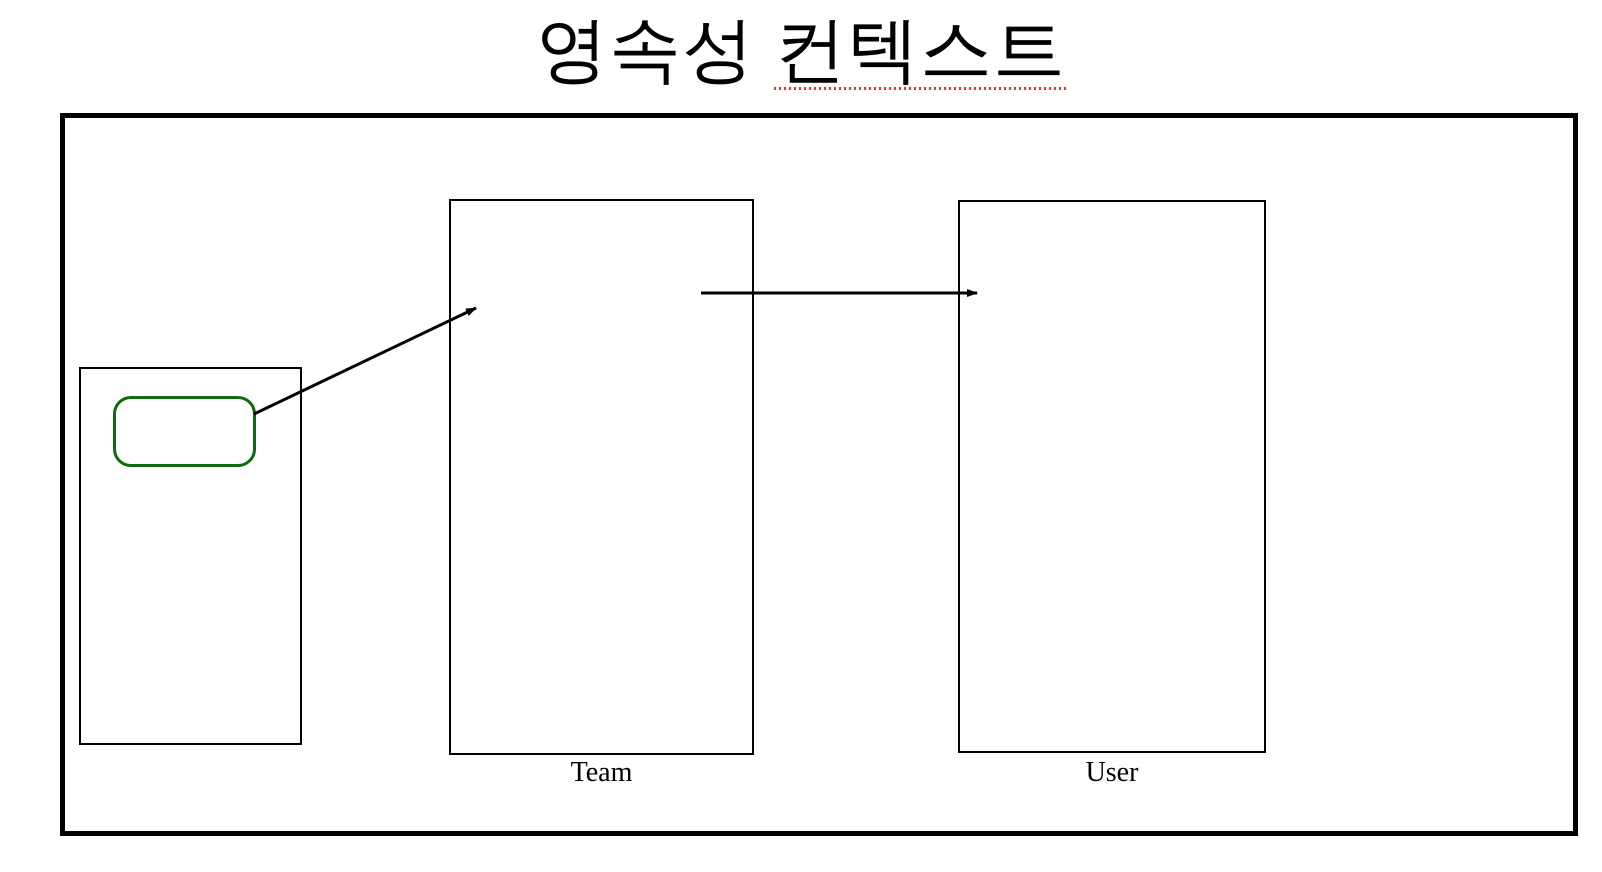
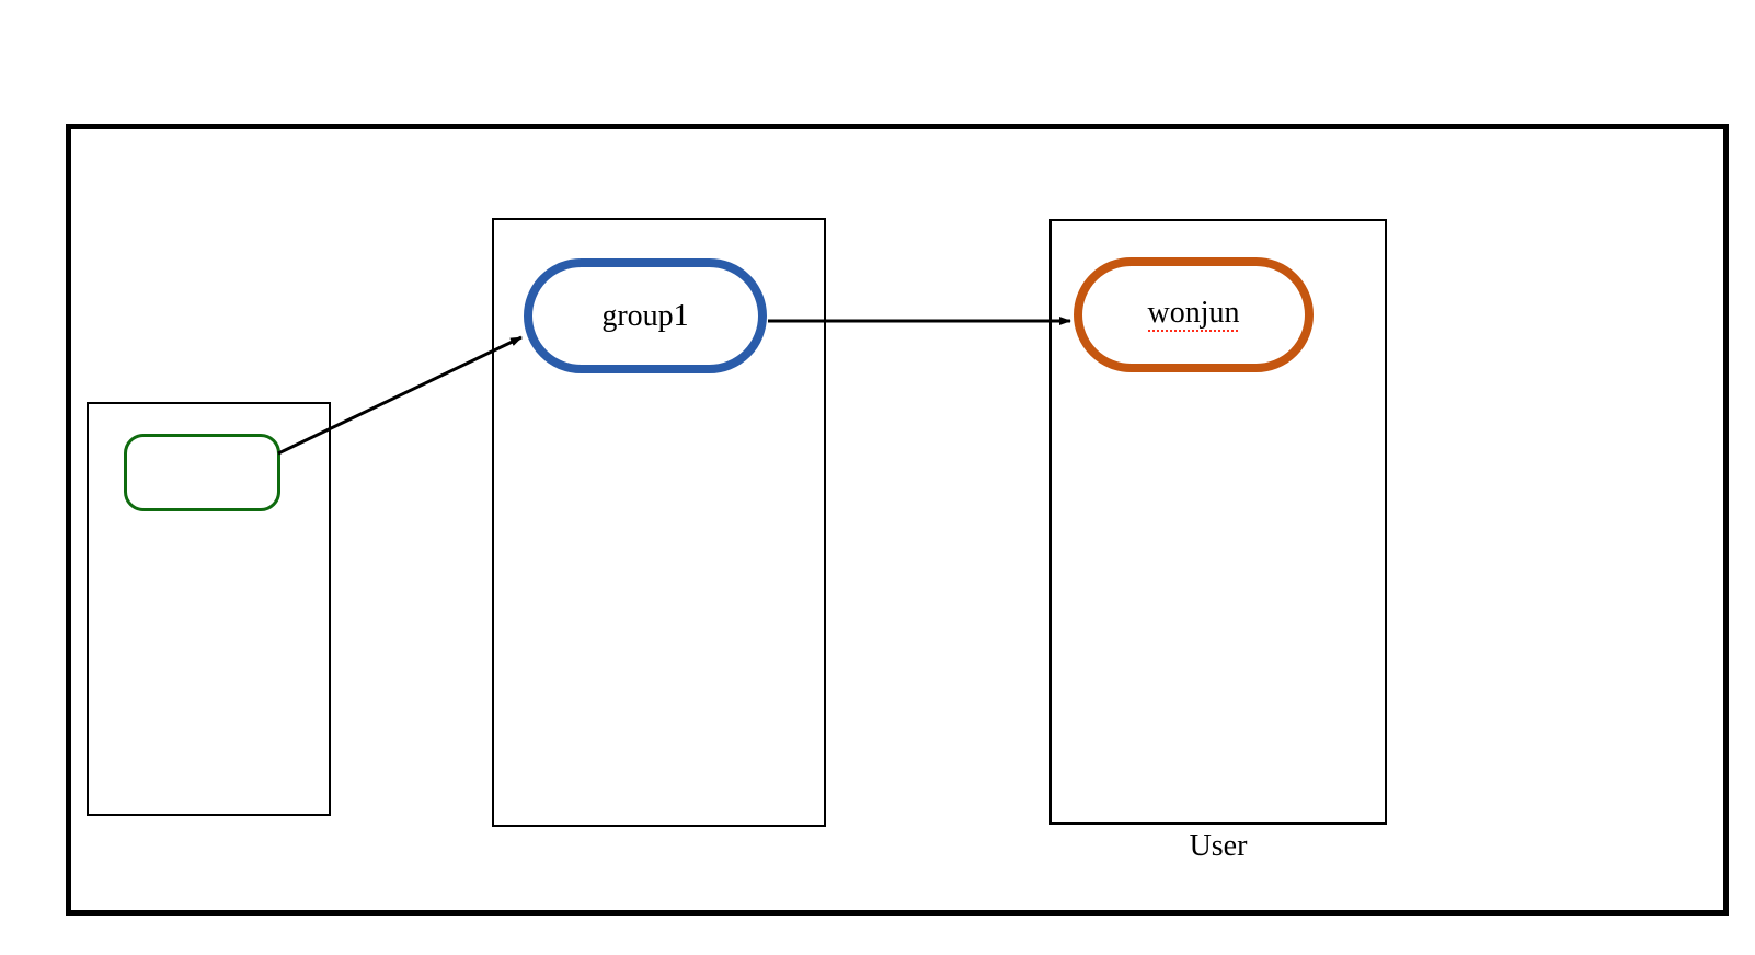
- 영속성 컨텍스트
- Team
  User
+ group1
+ wonjun
